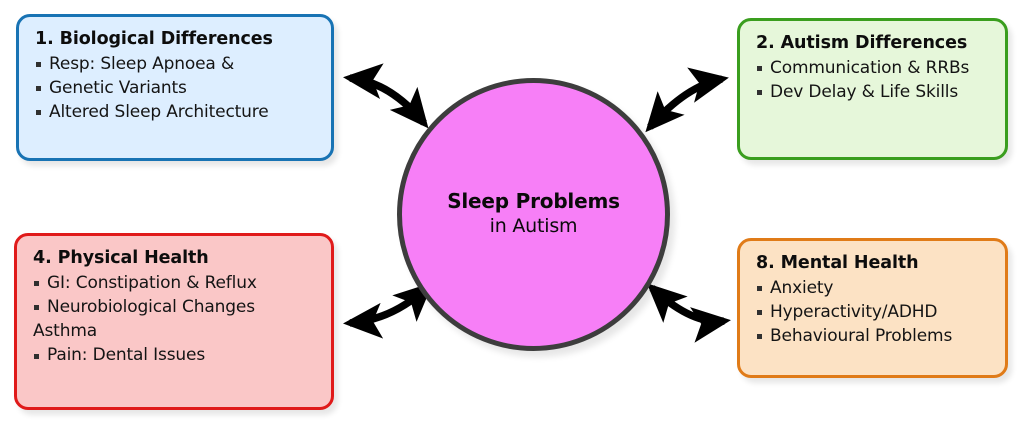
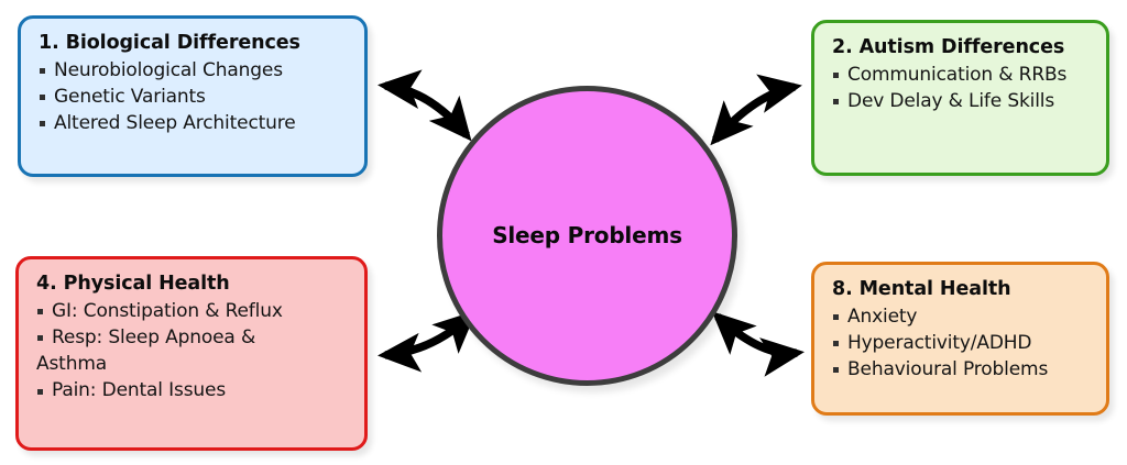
  1. Biological Differences
- Resp: Sleep Apnoea &
+ Neurobiological Changes
  Genetic Variants
  Altered Sleep Architecture
  2. Autism Differences
  Communication & RRBs
  Dev Delay & Life Skills
  8. Mental Health
  Anxiety
  Hyperactivity/ADHD
  Behavioural Problems
  4. Physical Health
  GI: Constipation & Reflux
- Neurobiological Changes
+ Resp: Sleep Apnoea &
  Asthma
  Pain: Dental Issues
  Sleep Problems
- in Autism
